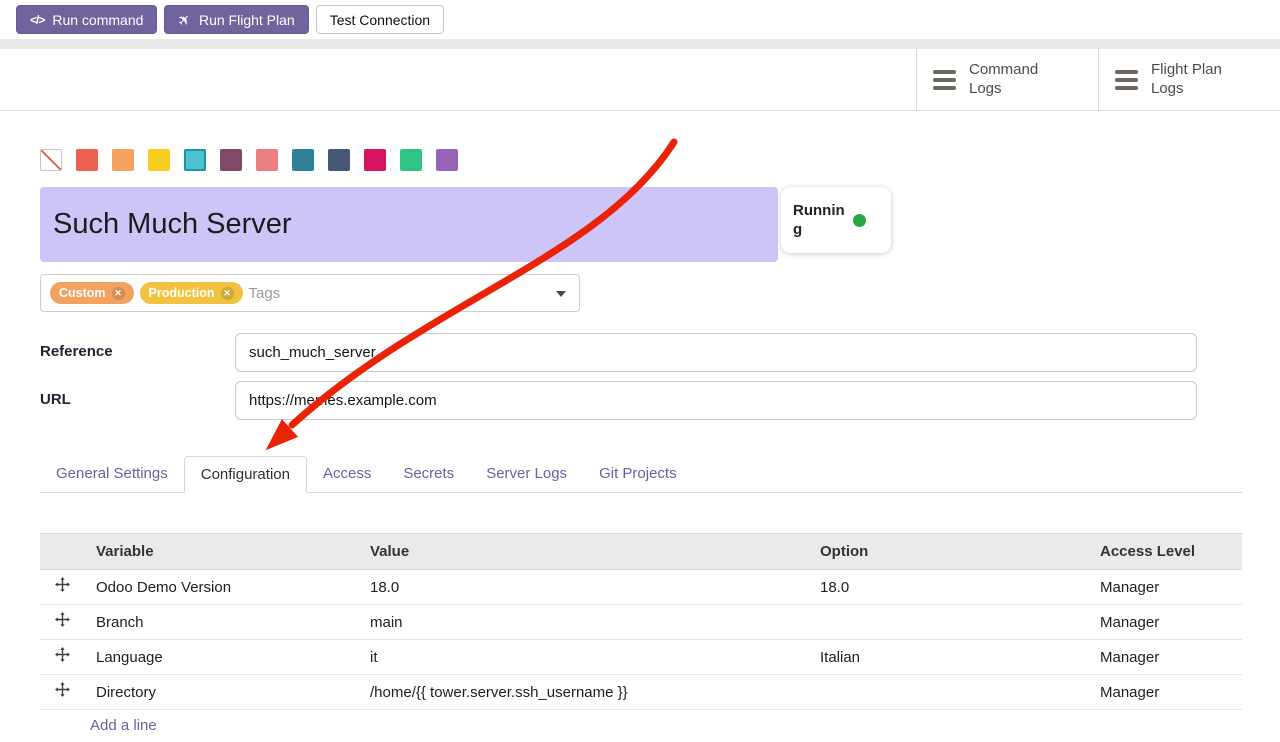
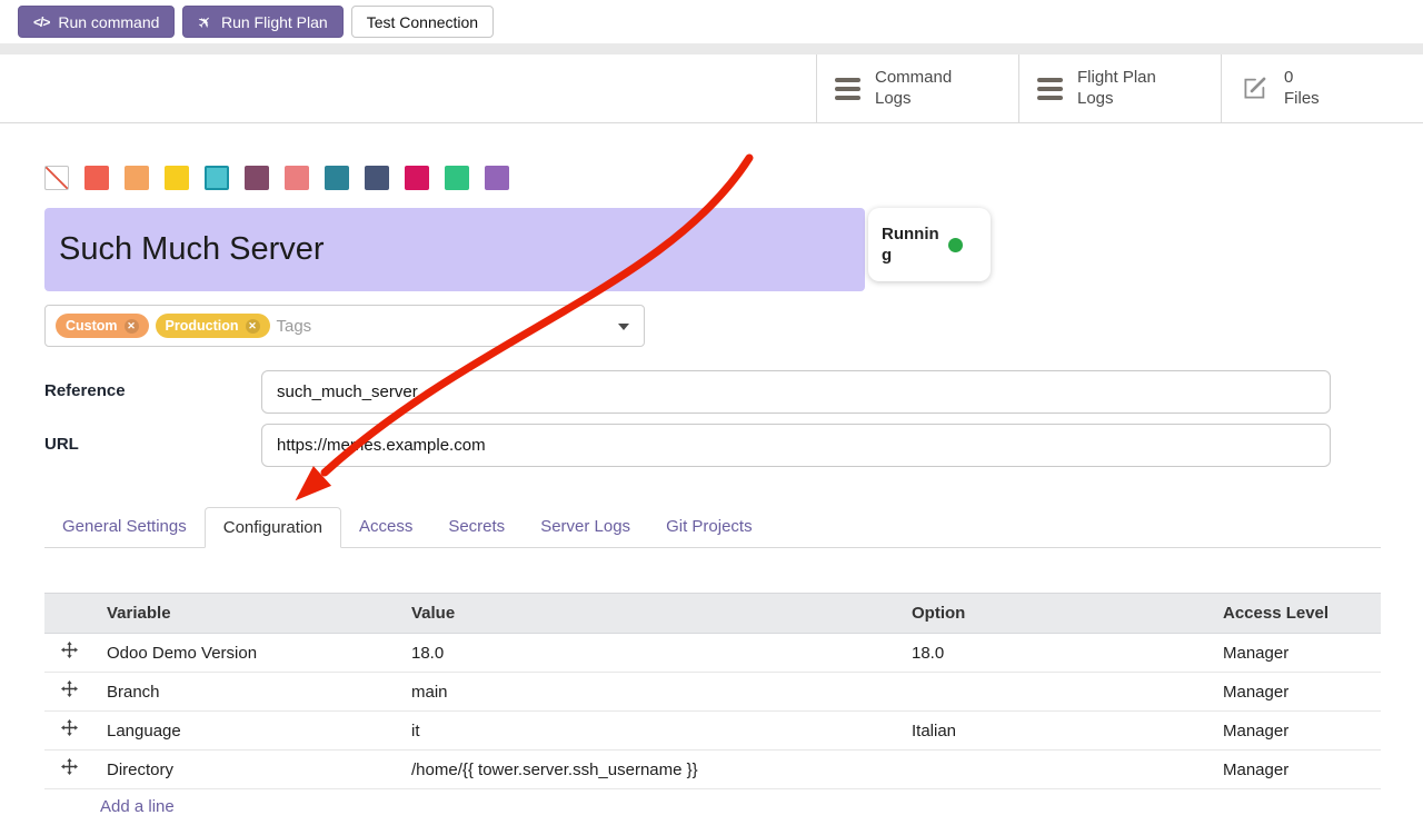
  </>
  Run command
  Run Flight Plan
  Test Connection
  Command
  Logs
  Flight Plan
  Logs
+ 0
+ Files
  Such Much Server
  Running
  Custom
  ✕
  Production
  ✕
  Tags
  Reference
  such_much_server
  URL
  https://mees.example.com
  General Settings
  Configuration
  Access
  Secrets
  Server Logs
  Git Projects
  	Variable	Value	Option	Access Level
  	Odoo Demo Version	18.0	18.0	Manager
  	Branch	main		Manager
  	Language	it	Italian	Manager
  	Directory	/home/{{ tower.server.ssh_username }}		Manager
  Add a line
